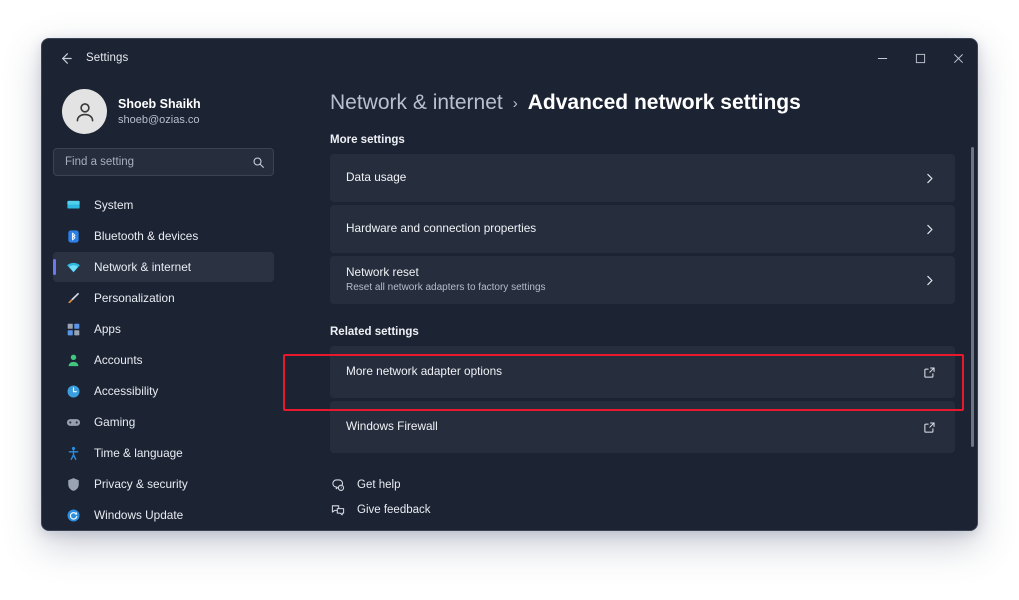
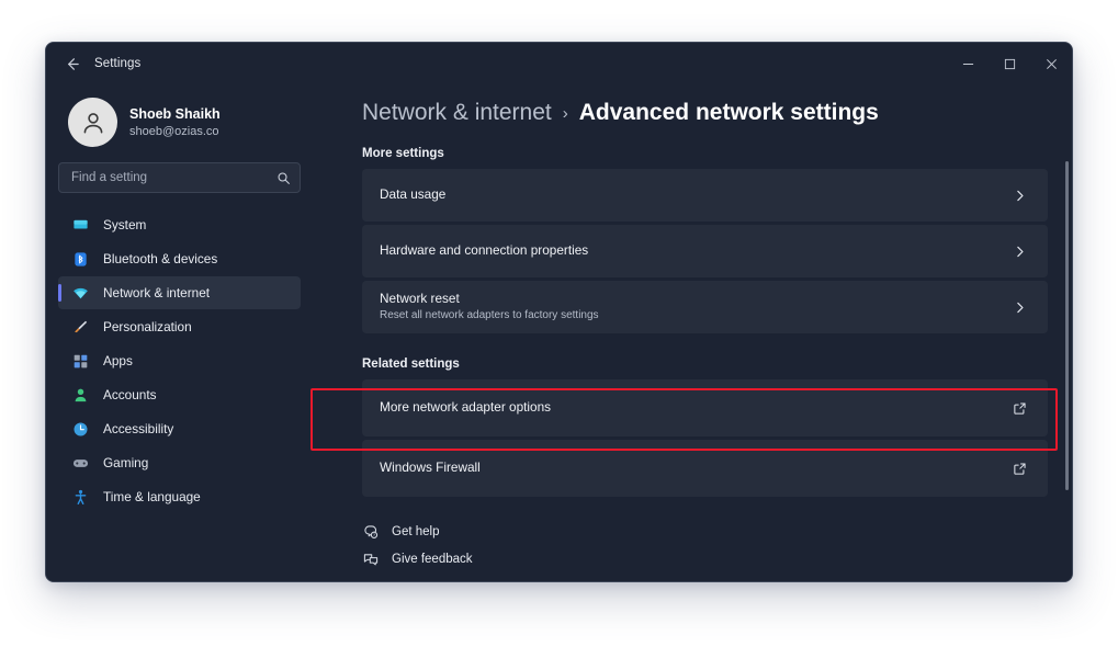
  Settings
  Shoeb Shaikh
  shoeb@ozias.co
  Find a setting
  System
  Bluetooth & devices
  Network & internet
  Personalization
  Apps
  Accounts
  Accessibility
  Gaming
  Time & language
- Privacy & security
- Windows Update
  Network & internet
  ›
  Advanced network settings
  More settings
  Data usage
  Hardware and connection properties
  Network reset
  Reset all network adapters to factory settings
  Related settings
  More network adapter options
  Windows Firewall
  Get help
  Give feedback
